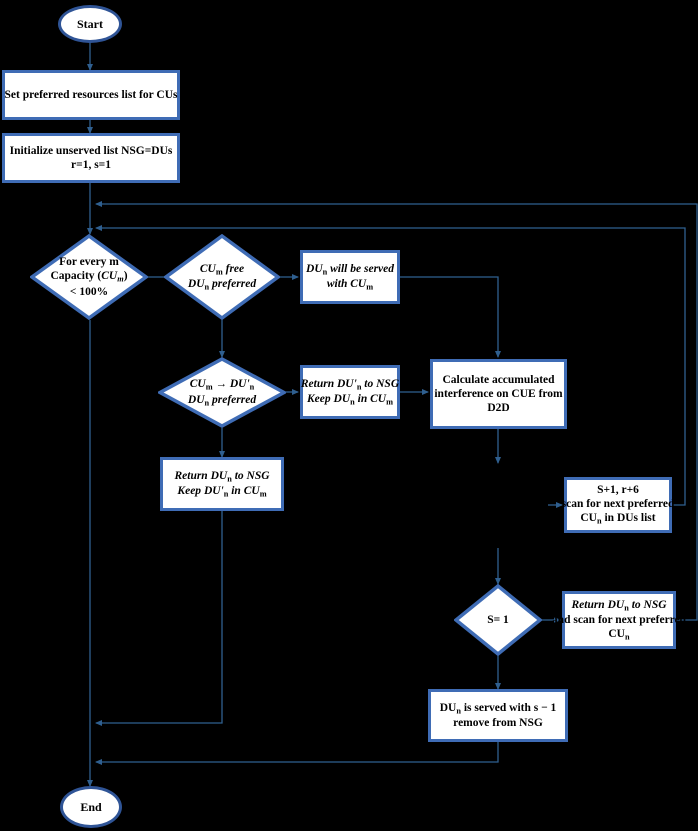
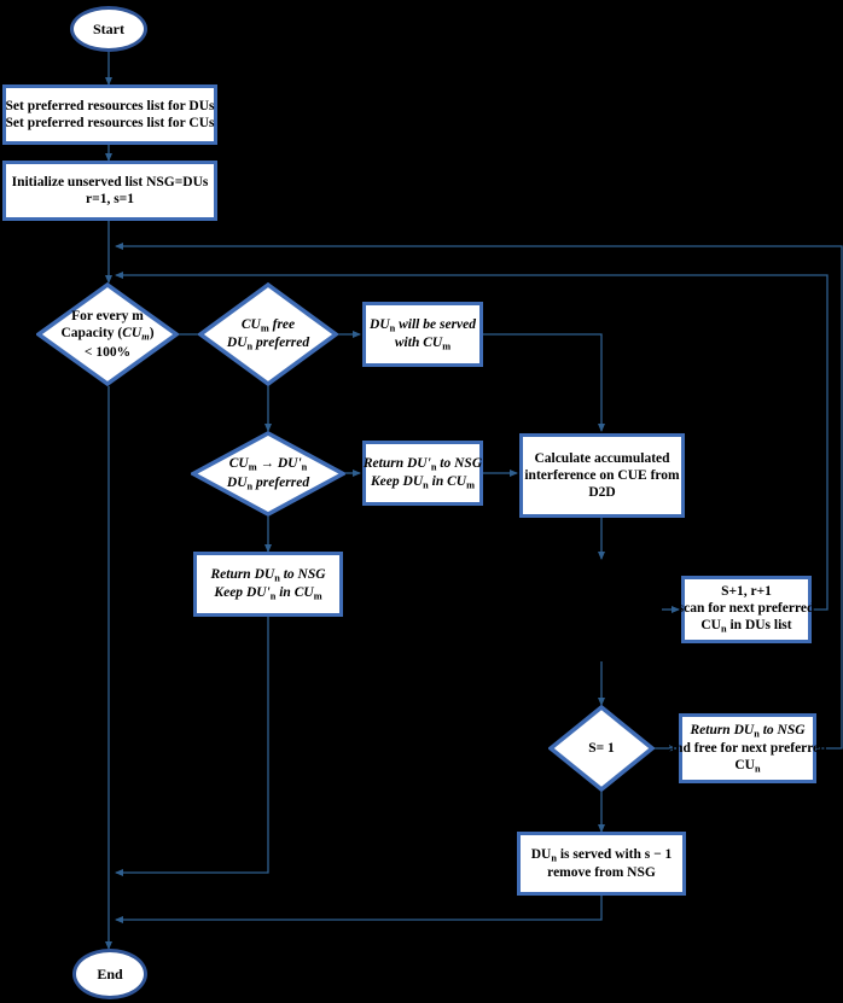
  Start
+ Set preferred resources list for DUs
  Set preferred resources list for CUs
  Initialize unserved list NSG=DUs
  r=1, s=1
  For every m
  Capacity (CUm)
  < 100%
  CUm free
  DUn preferred
  DUn will be served
  with CUm
  CUm → DU'n
  DUn preferred
  Return DU'n to NSG
  Keep DUn in CUm
  Calculate accumulated
  interference on CUE from
  D2D
  Return DUn to NSG
  Keep DU'n in CUm
- S+1, r+6
+ S+1, r+1
  scan for next preferred
  CUn in DUs list
  S= 1
  Return DUn to NSG
- and scan for next preferred
+ and free for next preferred
  CUn
  DUn is served with s − 1
  remove from NSG
  End
